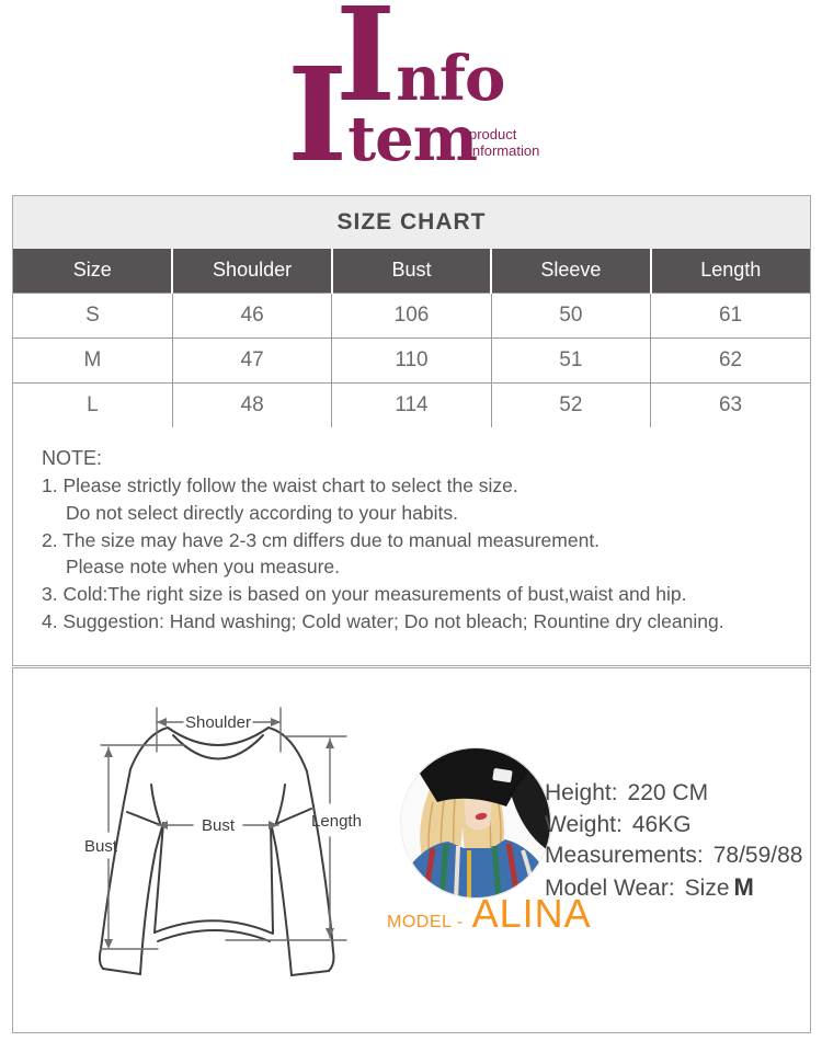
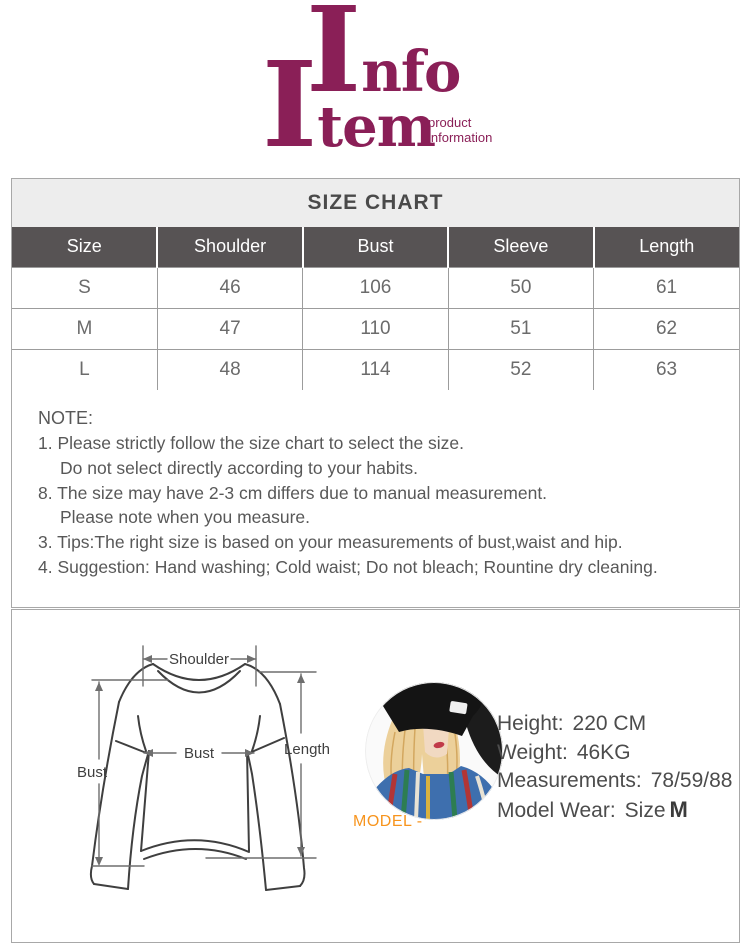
  Info
  Item
  product
  information
  SIZE CHART
  Size	Shoulder	Bust	Sleeve	Length
  S	46	106	50	61
  M	47	110	51	62
  L	48	114	52	63
  NOTE:
- 1. Please strictly follow the waist chart to select the size.
+ 1. Please strictly follow the size chart to select the size.
  Do not select directly according to your habits.
- 2. The size may have 2-3 cm differs due to manual measurement.
+ 8. The size may have 2-3 cm differs due to manual measurement.
  Please note when you measure.
- 3. Cold:The right size is based on your measurements of bust,waist and hip.
+ 3. Tips:The right size is based on your measurements of bust,waist and hip.
- 4. Suggestion: Hand washing; Cold water; Do not bleach; Rountine dry cleaning.
+ 4. Suggestion: Hand washing; Cold waist; Do not bleach; Rountine dry cleaning.
  Shoulder
  Bust
  Bust
  Length
  MODEL -
- ALINA
  Height: 220 CM
  Weight: 46KG
  Measurements: 78/59/88
  Model Wear: Size M
